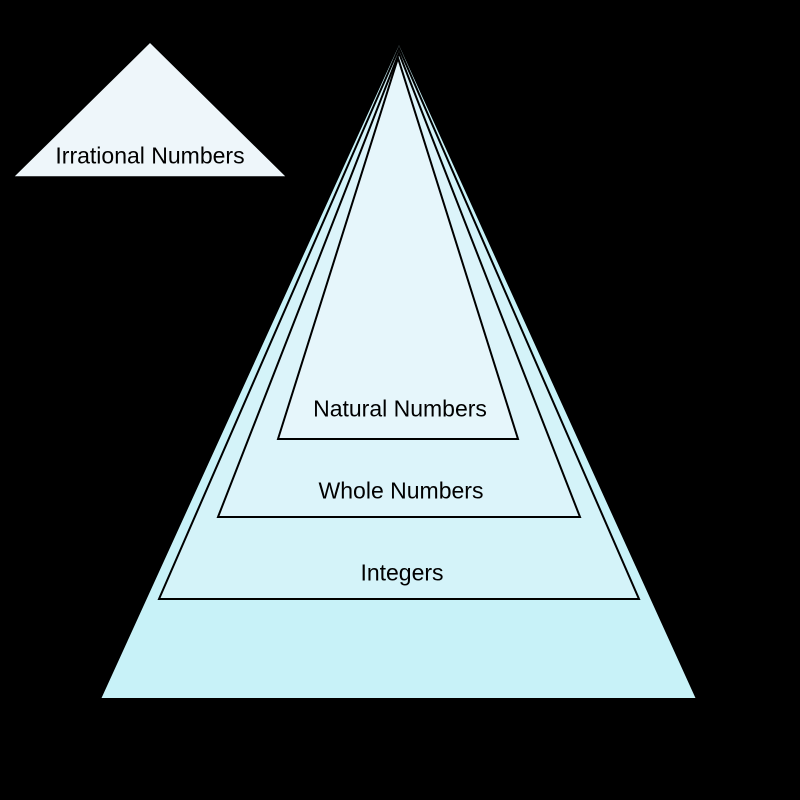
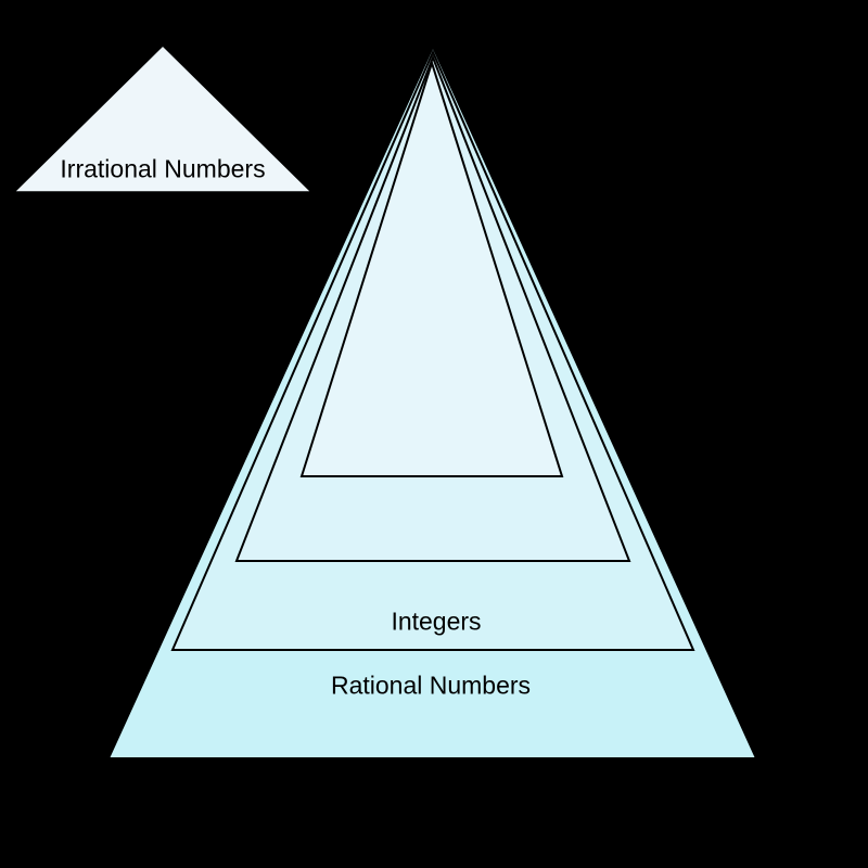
- Natural Numbers
- Whole Numbers
  Integers
+ Rational Numbers
  Irrational Numbers
